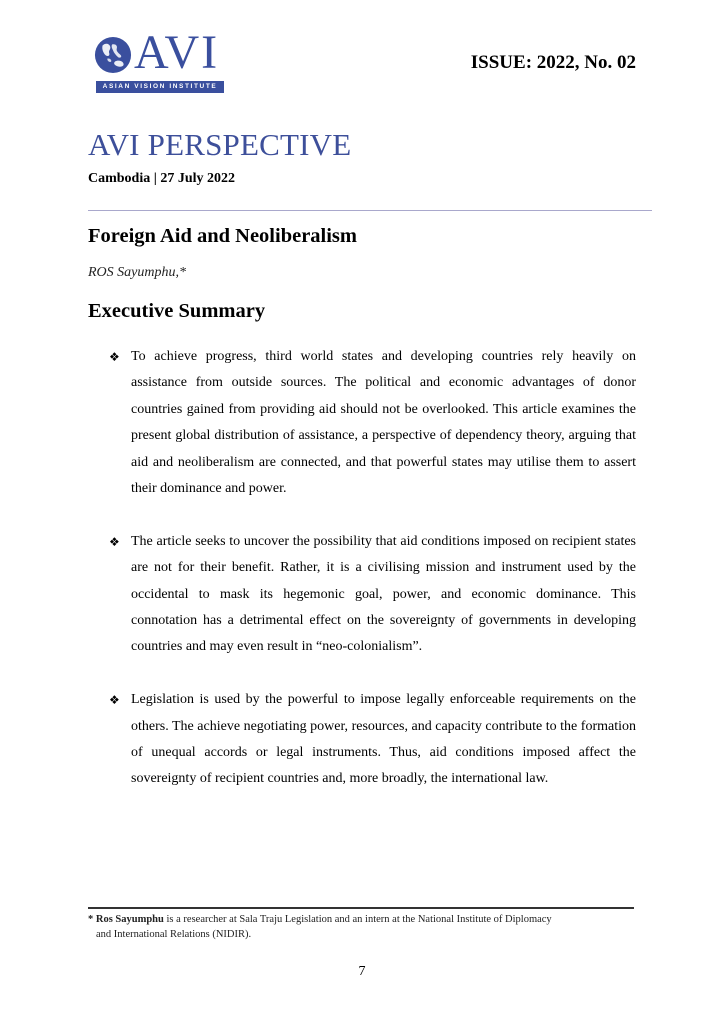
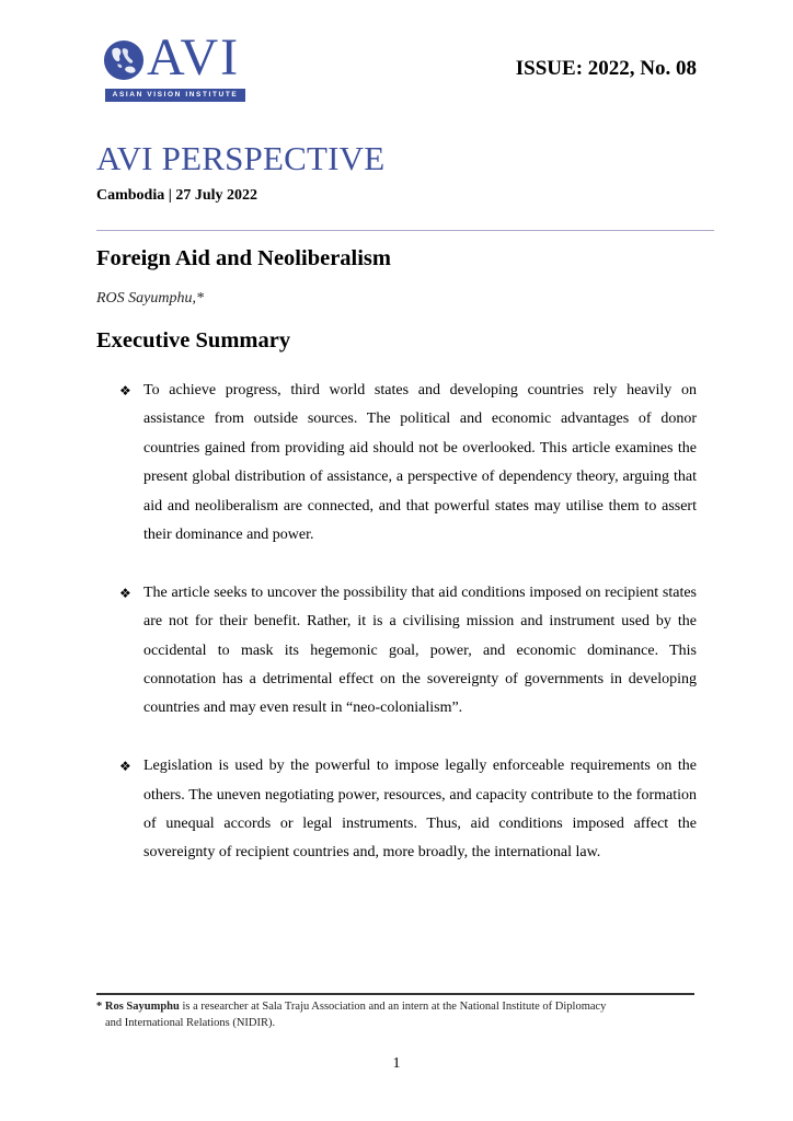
  AVI
- ISSUE: 2022, No. 02
+ ISSUE: 2022, No. 08
  AVI PERSPECTIVE
  Cambodia | 27 July 2022
  Foreign Aid and Neoliberalism
  ROS Sayumphu,*
  Executive Summary
  ❖
  To achieve progress, third world states and developing countries rely heavily on assistance from outside sources. The political and economic advantages of donor countries gained from providing aid should not be overlooked. This article examines the present global distribution of assistance, a perspective of dependency theory, arguing that aid and neoliberalism are connected, and that powerful states may utilise them to assert their dominance and power.
  ❖
  The article seeks to uncover the possibility that aid conditions imposed on recipient states are not for their benefit. Rather, it is a civilising mission and instrument used by the occidental to mask its hegemonic goal, power, and economic dominance. This connotation has a detrimental effect on the sovereignty of governments in developing countries and may even result in “neo-colonialism”.
  ❖
- Legislation is used by the powerful to impose legally enforceable requirements on the others. The achieve negotiating power, resources, and capacity contribute to the formation of unequal accords or legal instruments. Thus, aid conditions imposed affect the sovereignty of recipient countries and, more broadly, the international law.
+ Legislation is used by the powerful to impose legally enforceable requirements on the others. The uneven negotiating power, resources, and capacity contribute to the formation of unequal accords or legal instruments. Thus, aid conditions imposed affect the sovereignty of recipient countries and, more broadly, the international law.
- * Ros Sayumphu is a researcher at Sala Traju Legislation and an intern at the National Institute of Diplomacy
+ * Ros Sayumphu is a researcher at Sala Traju Association and an intern at the National Institute of Diplomacy
  and International Relations (NIDIR).
- 7
+ 1
